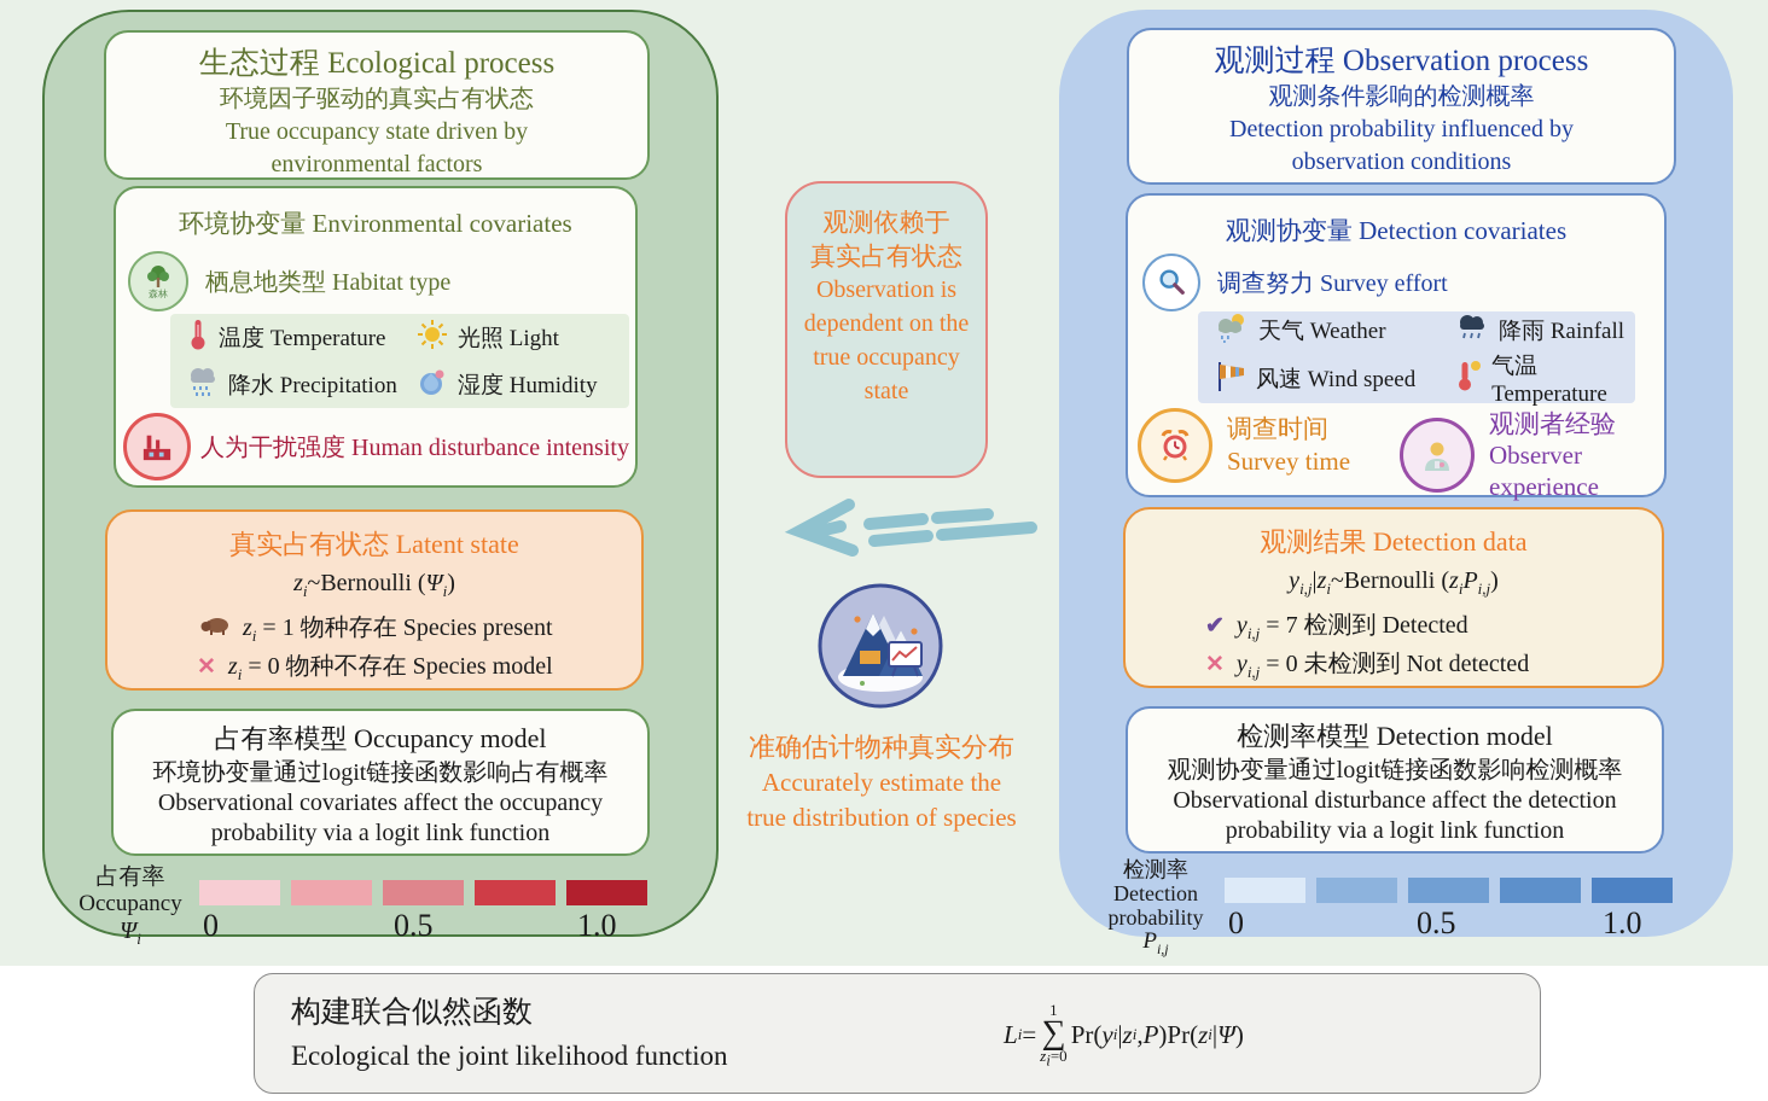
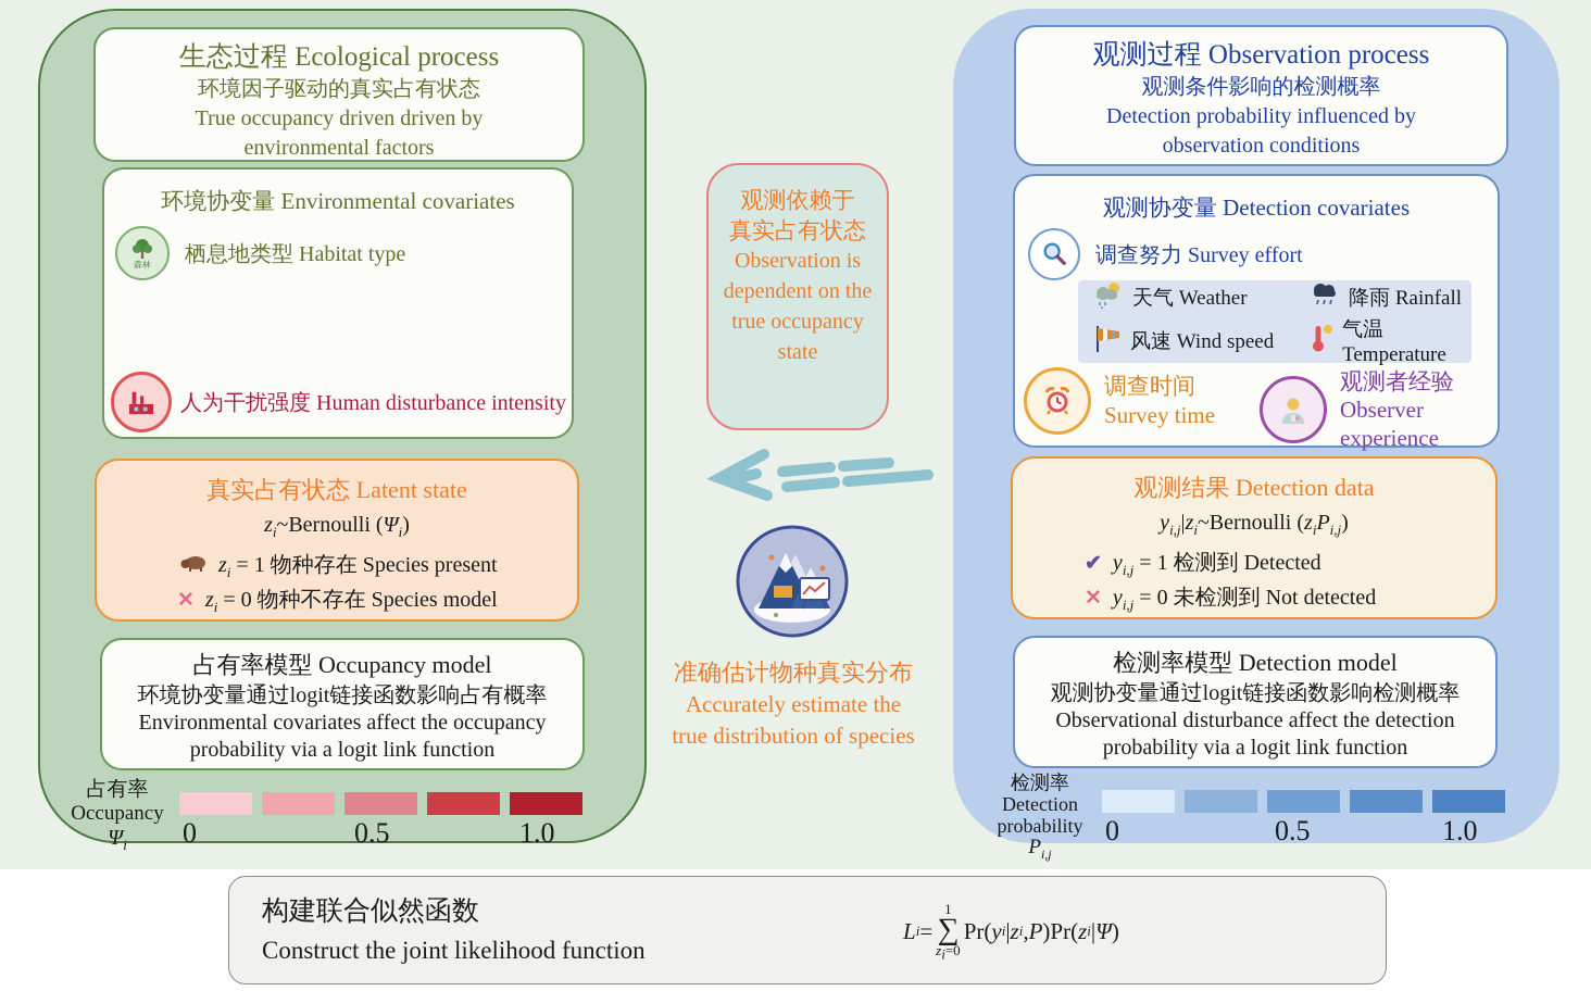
  生态过程 Ecological process
  环境因子驱动的真实占有状态
- True occupancy state driven by
+ True occupancy driven driven by
  environmental factors
  环境协变量 Environmental covariates
  森林
  栖息地类型 Habitat type
- 温度 Temperature
- 光照 Light
- 降水 Precipitation
- 湿度 Humidity
  人为干扰强度 Human disturbance intensity
  真实占有状态 Latent state
  zi~Bernoulli (Ψi)
  zi = 1 物种存在 Species present
  ✕
  zi = 0 物种不存在 Species model
  占有率模型 Occupancy model
  环境协变量通过logit链接函数影响占有概率
- Observational covariates affect the occupancy
+ Environmental covariates affect the occupancy
  probability via a logit link function
  占有率
  Occupancy
  Ψi
  0
  0.5
  1.0
  观测依赖于
  真实占有状态
  Observation is dependent on the true occupancy state
  准确估计物种真实分布
  Accurately estimate the
  true distribution of species
  观测过程 Observation process
  观测条件影响的检测概率
  Detection probability influenced by
  observation conditions
  观测协变量 Detection covariates
  调查努力 Survey effort
  天气 Weather
  降雨 Rainfall
  风速 Wind speed
  气温 Temperature
  调查时间
  Survey time
  观测者经验
  Observer
  experience
  观测结果 Detection data
  yi,j|zi~Bernoulli (ziPi,j)
  ✔
- yi,j = 7 检测到 Detected
+ yi,j = 1 检测到 Detected
  ✕
  yi,j = 0 未检测到 Not detected
  检测率模型 Detection model
  观测协变量通过logit链接函数影响检测概率
  Observational disturbance affect the detection
  probability via a logit link function
  检测率
  Detection
  probability
  Pi,j
  0
  0.5
  1.0
  构建联合似然函数
- Ecological the joint likelihood function
+ Construct the joint likelihood function
  L
  i
  =
  1
  ∑
  zi=0
  Pr(
  y
  i
  |
  z
  i
  ,
  P
  )Pr(
  z
  i
  |
  Ψ
  )
